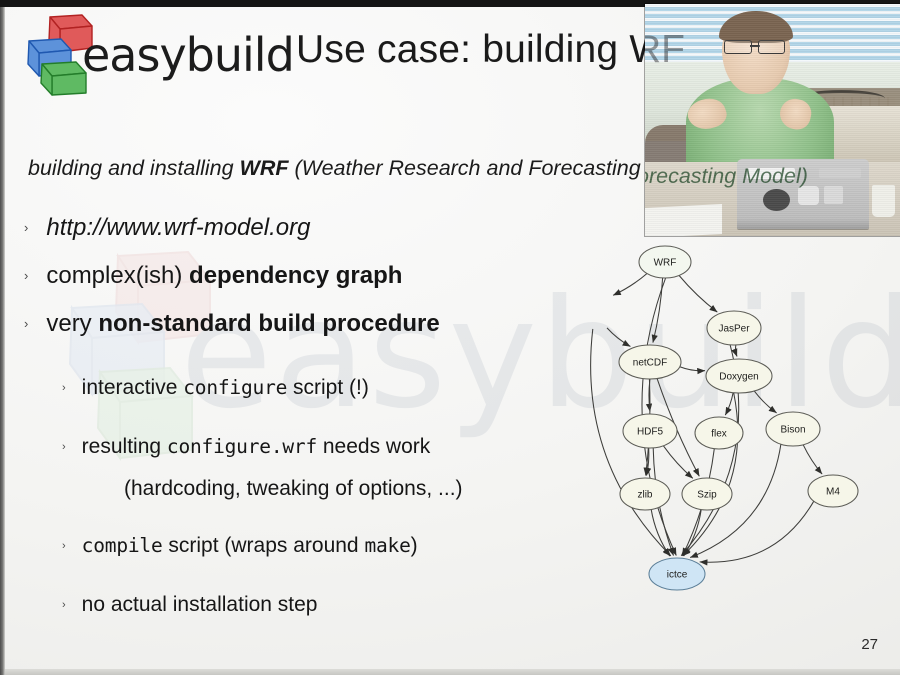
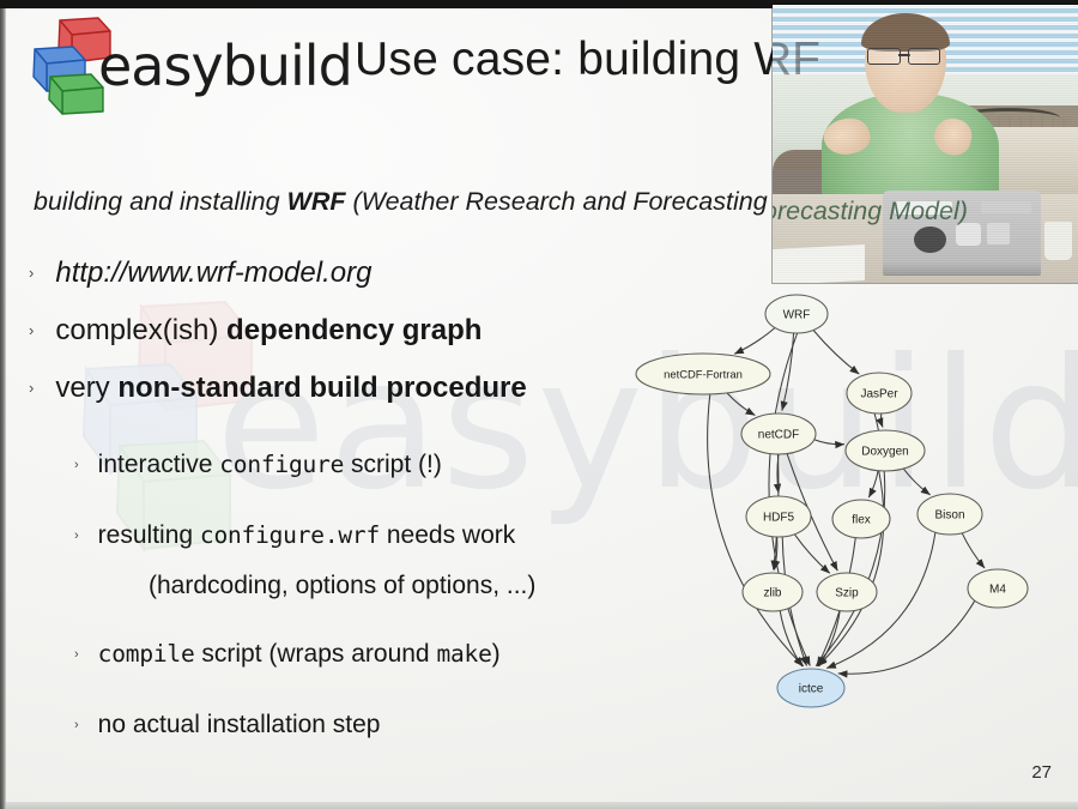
  easybuild
  easybuild
  Use case: building
  building and installing WRF (Weather Research and Forecasting
  ›
  http://www.wrf-model.org
  ›
  complex(ish) dependency graph
  ›
  very non-standard build procedure
  ›
  interactive configure script (!)
  ›
  resulting configure.wrf needs work
- (hardcoding, tweaking of options, ...)
+ (hardcoding, options of options, ...)
  ›
  compile script (wraps around make)
  ›
  no actual installation step
  WRF
+ netCDF-Fortran
  JasPer
  netCDF
  Doxygen
  HDF5
  flex
  Bison
  zlib
  Szip
  M4
  ictce
  27
